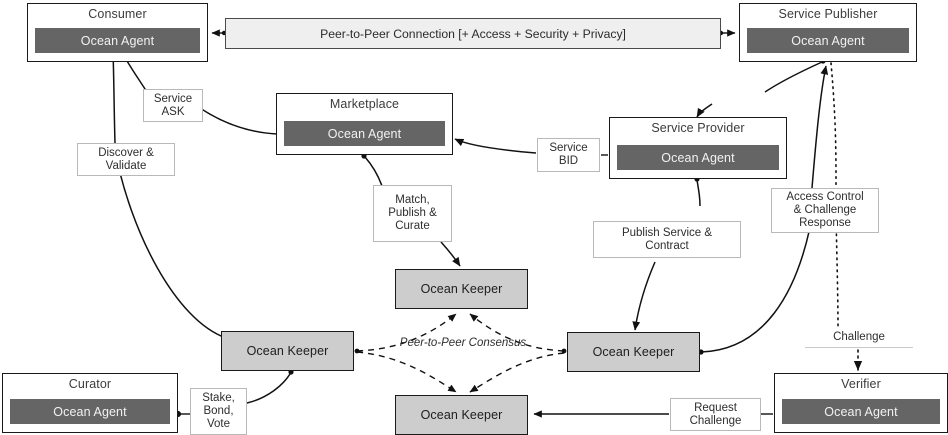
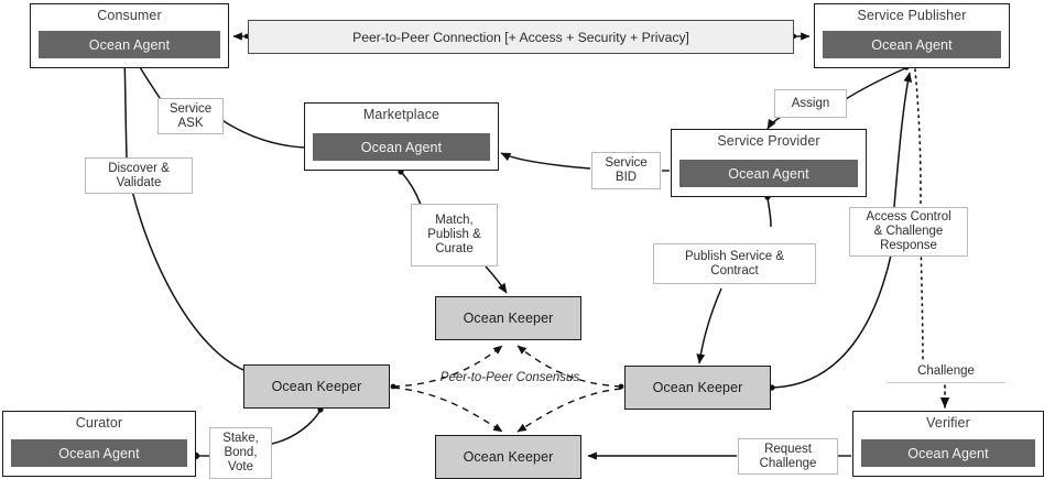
  Consumer
  Ocean Agent
  Service Publisher
  Ocean Agent
  Marketplace
  Ocean Agent
  Service Provider
  Ocean Agent
  Curator
  Ocean Agent
  Verifier
  Ocean Agent
  Peer-to-Peer Connection [+ Access + Security + Privacy]
  Ocean Keeper
  Ocean Keeper
  Ocean Keeper
  Ocean Keeper
  Service
  ASK
  Discover &
  Validate
  Match,
  Publish &
  Curate
  Service
  BID
+ Assign
  Publish Service &
  Contract
  Access Control
  & Challenge
  Response
  Challenge
  Request
  Challenge
  Stake,
  Bond,
  Vote
  Peer-to-Peer Consensus
